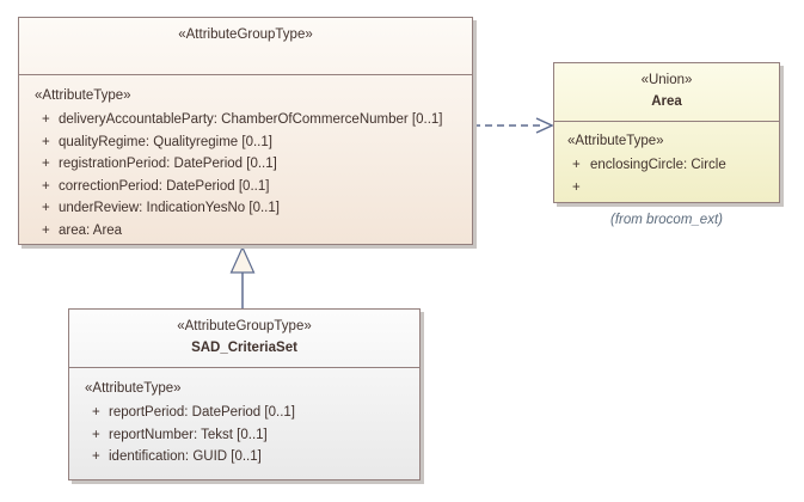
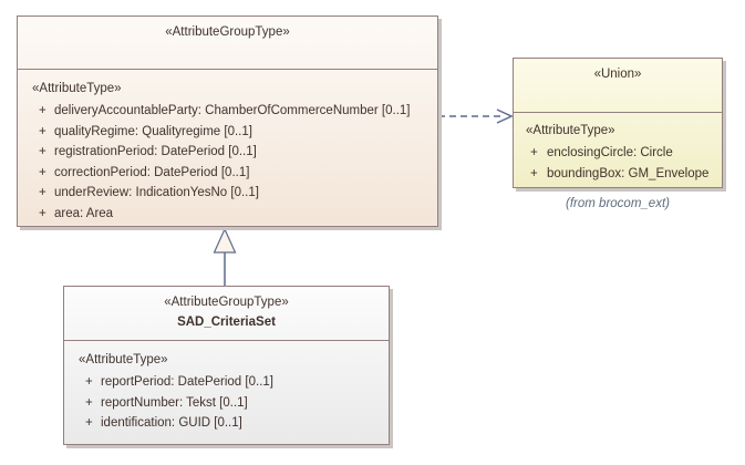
  «AttributeGroupType»
  «AttributeType»
  +
  deliveryAccountableParty: ChamberOfCommerceNumber [0..1]
  +
  qualityRegime: Qualityregime [0..1]
  +
  registrationPeriod: DatePeriod [0..1]
  +
  correctionPeriod: DatePeriod [0..1]
  +
  underReview: IndicationYesNo [0..1]
  +
  area: Area
  «Union»
- Area
  «AttributeType»
  +
  enclosingCircle: Circle
  +
+ boundingBox: GM_Envelope
  (from brocom_ext)
  «AttributeGroupType»
  SAD_CriteriaSet
  «AttributeType»
  +
  reportPeriod: DatePeriod [0..1]
  +
  reportNumber: Tekst [0..1]
  +
  identification: GUID [0..1]
